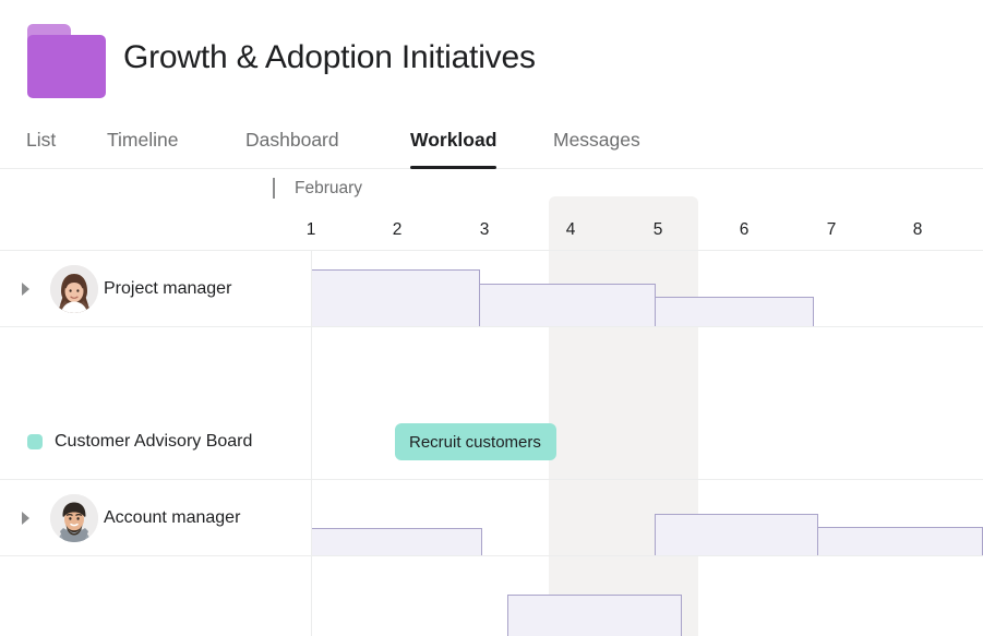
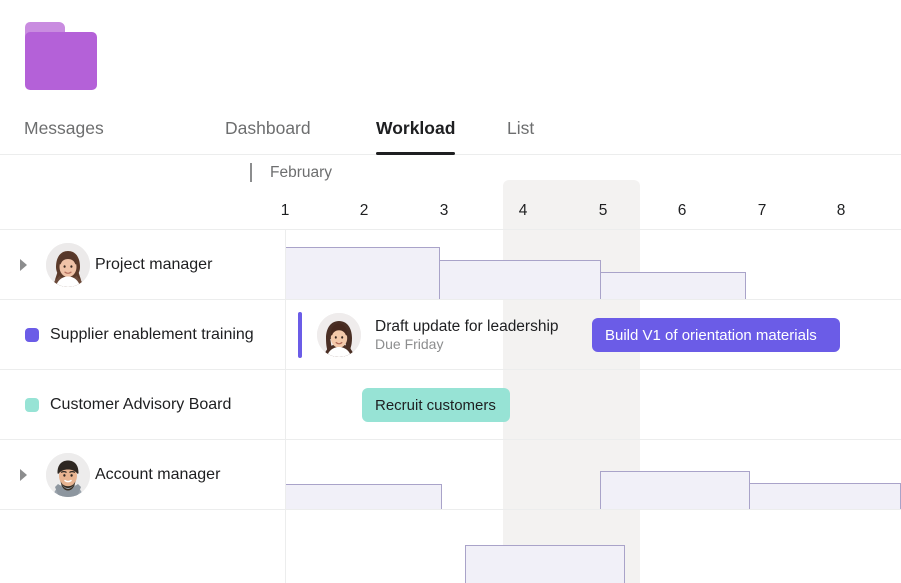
- Growth & Adoption Initiatives
- List
+ Messages
- Timeline
  Dashboard
  Workload
- Messages
+ List
  February
  1
  2
  3
  4
  5
  6
  7
  8
  Project manager
+ Draft update for leadership
+ Due Friday
+ Build V1 of orientation materials
+ Supplier enablement training
  Recruit customers
  Customer Advisory Board
  Account manager
